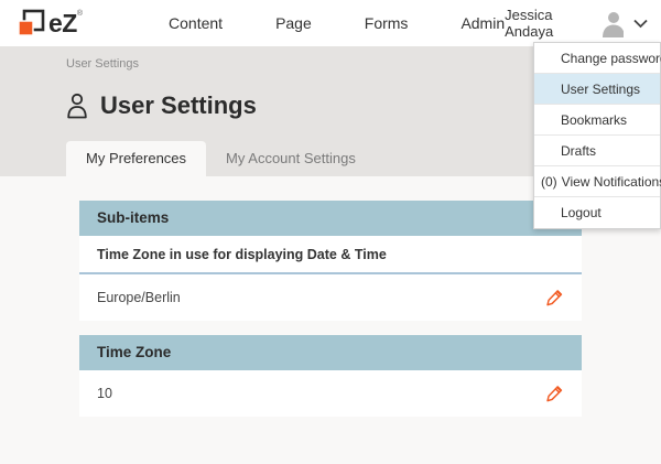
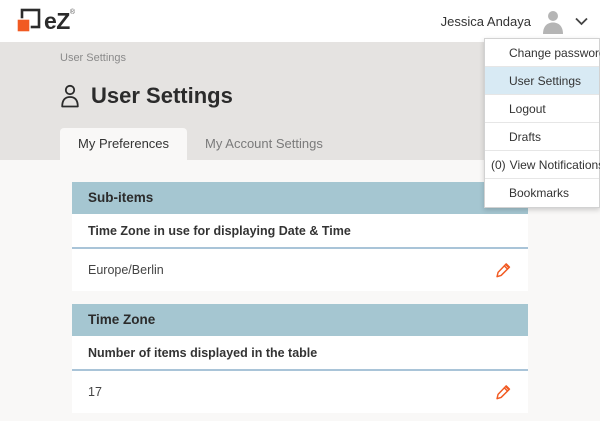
  eZ
- Content
- Page
- Forms
- Admin
  Jessica Andaya
  User Settings
  User Settings
  My Preferences
  My Account Settings
  Sub-items
  Time Zone in use for displaying Date & Time
  Europe/Berlin
  Time Zone
+ Number of items displayed in the table
- 10
+ 17
  Change passwor
  User Settings
- Bookmarks
+ Logout
  Drafts
  (0) View Notification
- Logout
+ Bookmarks
